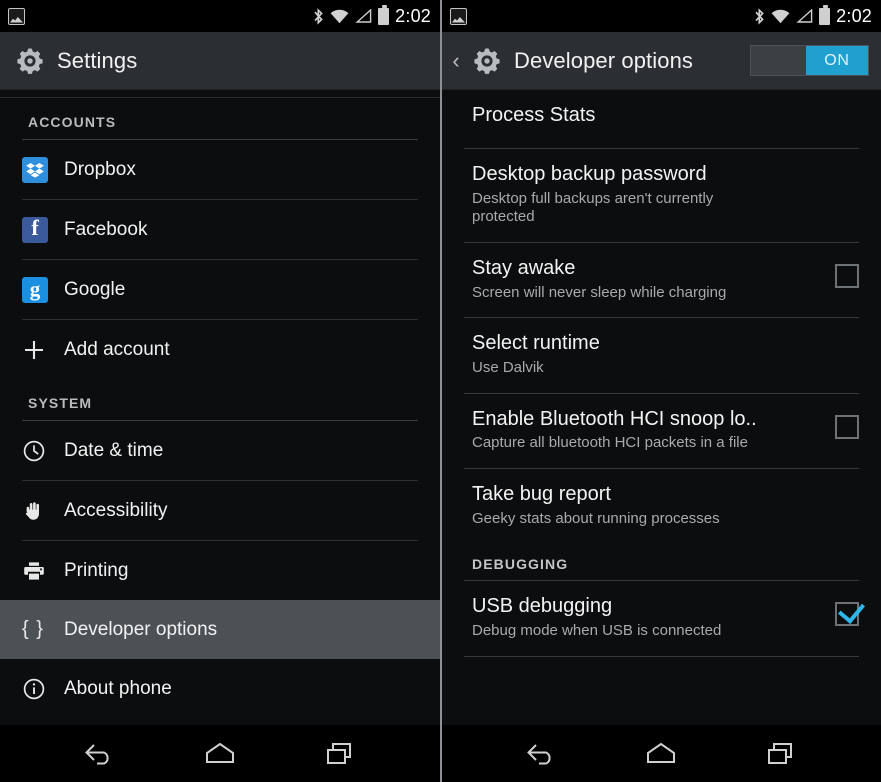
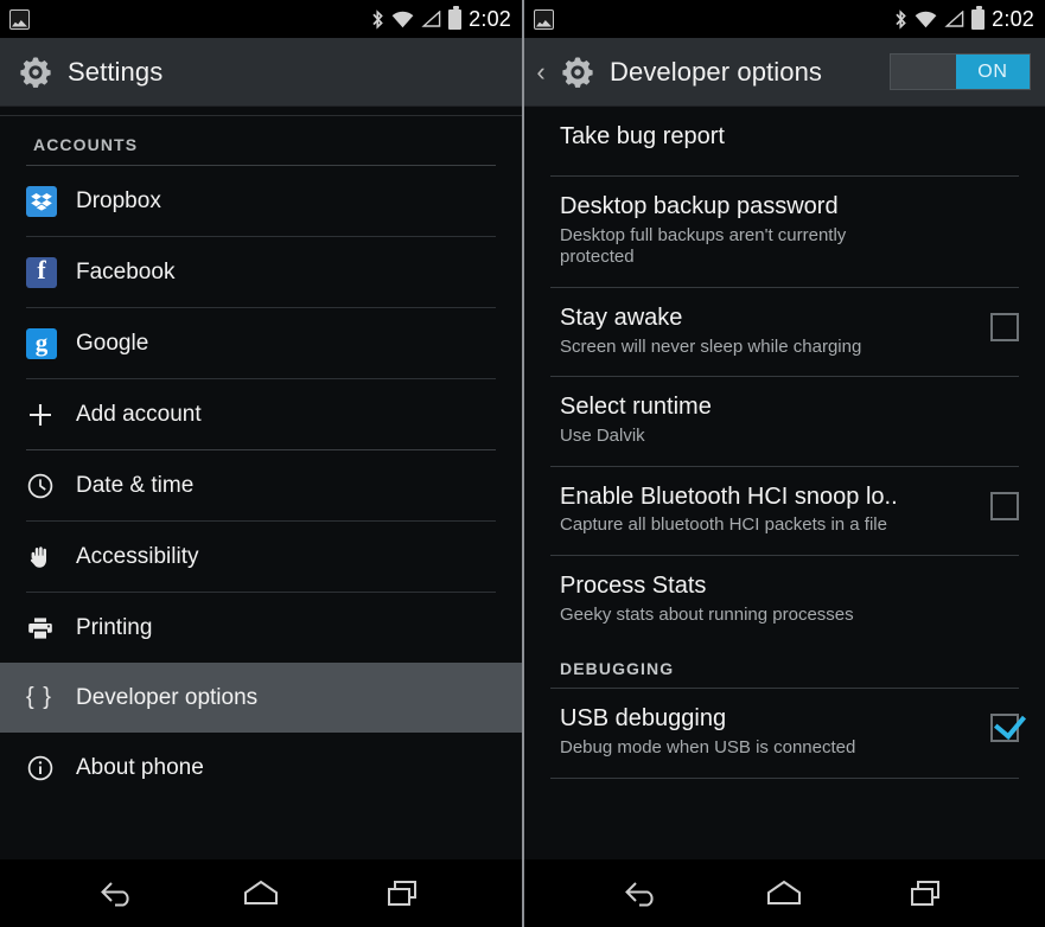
  2:02
  Settings
  ACCOUNTS
  Dropbox
  f
  Facebook
  g
  Google
  Add account
- SYSTEM
  Date & time
  Accessibility
  Printing
  { }
  Developer options
  About phone
  2:02
  ‹
  Developer options
  ON
- Process Stats
+ Take bug report
  Desktop backup password
  Desktop full backups aren't currently protected
  Stay awake
  Screen will never sleep while charging
  Select runtime
  Use Dalvik
  Enable Bluetooth HCI snoop lo..
  Capture all bluetooth HCI packets in a file
- Take bug report
+ Process Stats
  Geeky stats about running processes
  DEBUGGING
  USB debugging
  Debug mode when USB is connected
